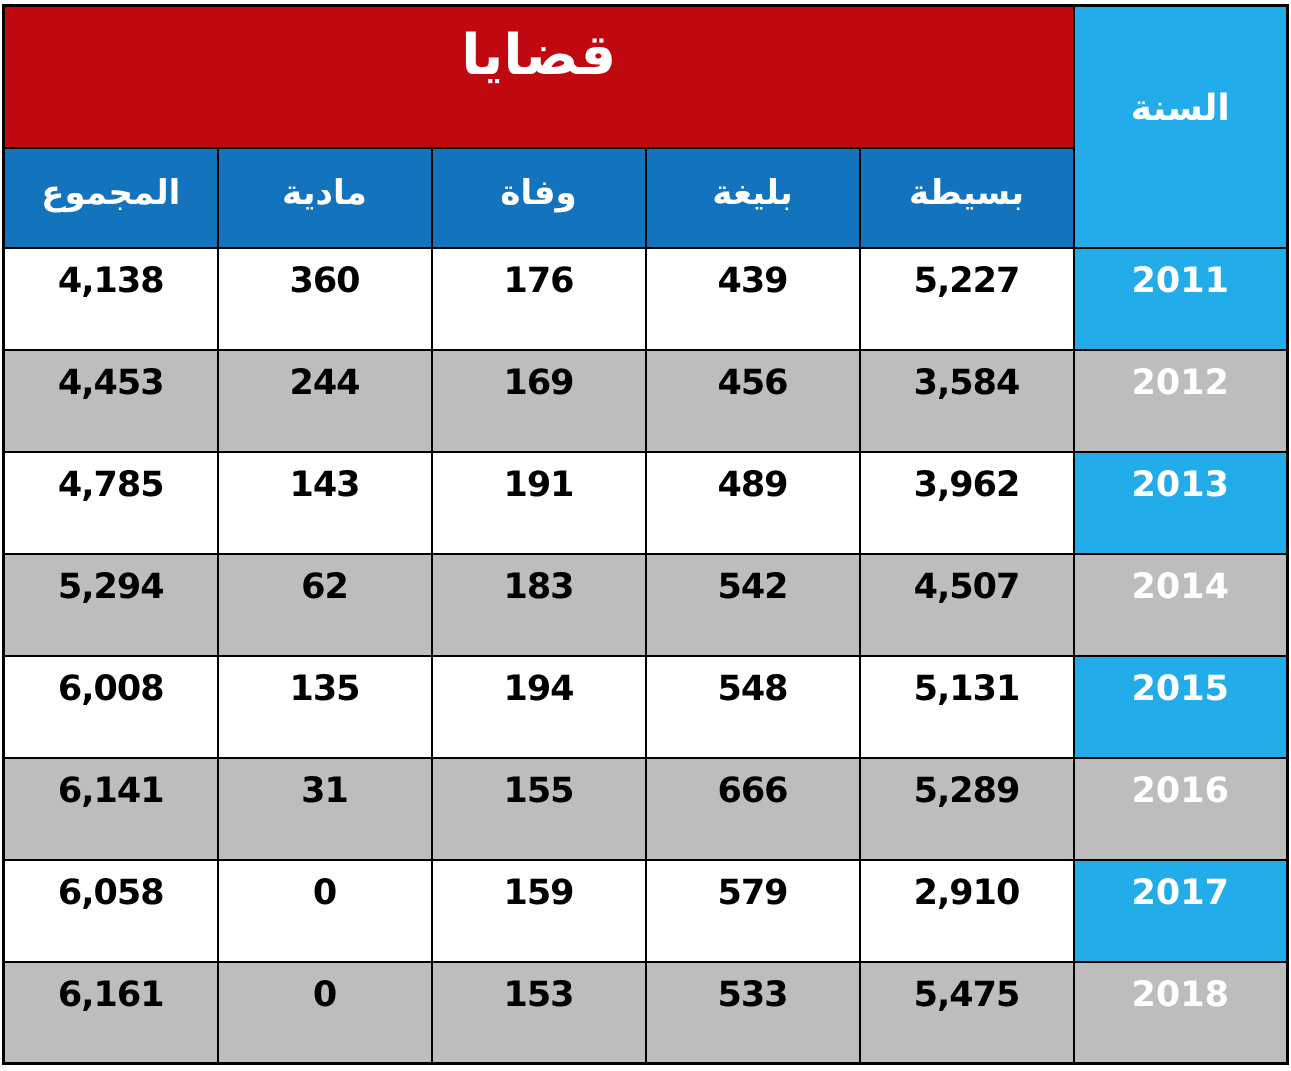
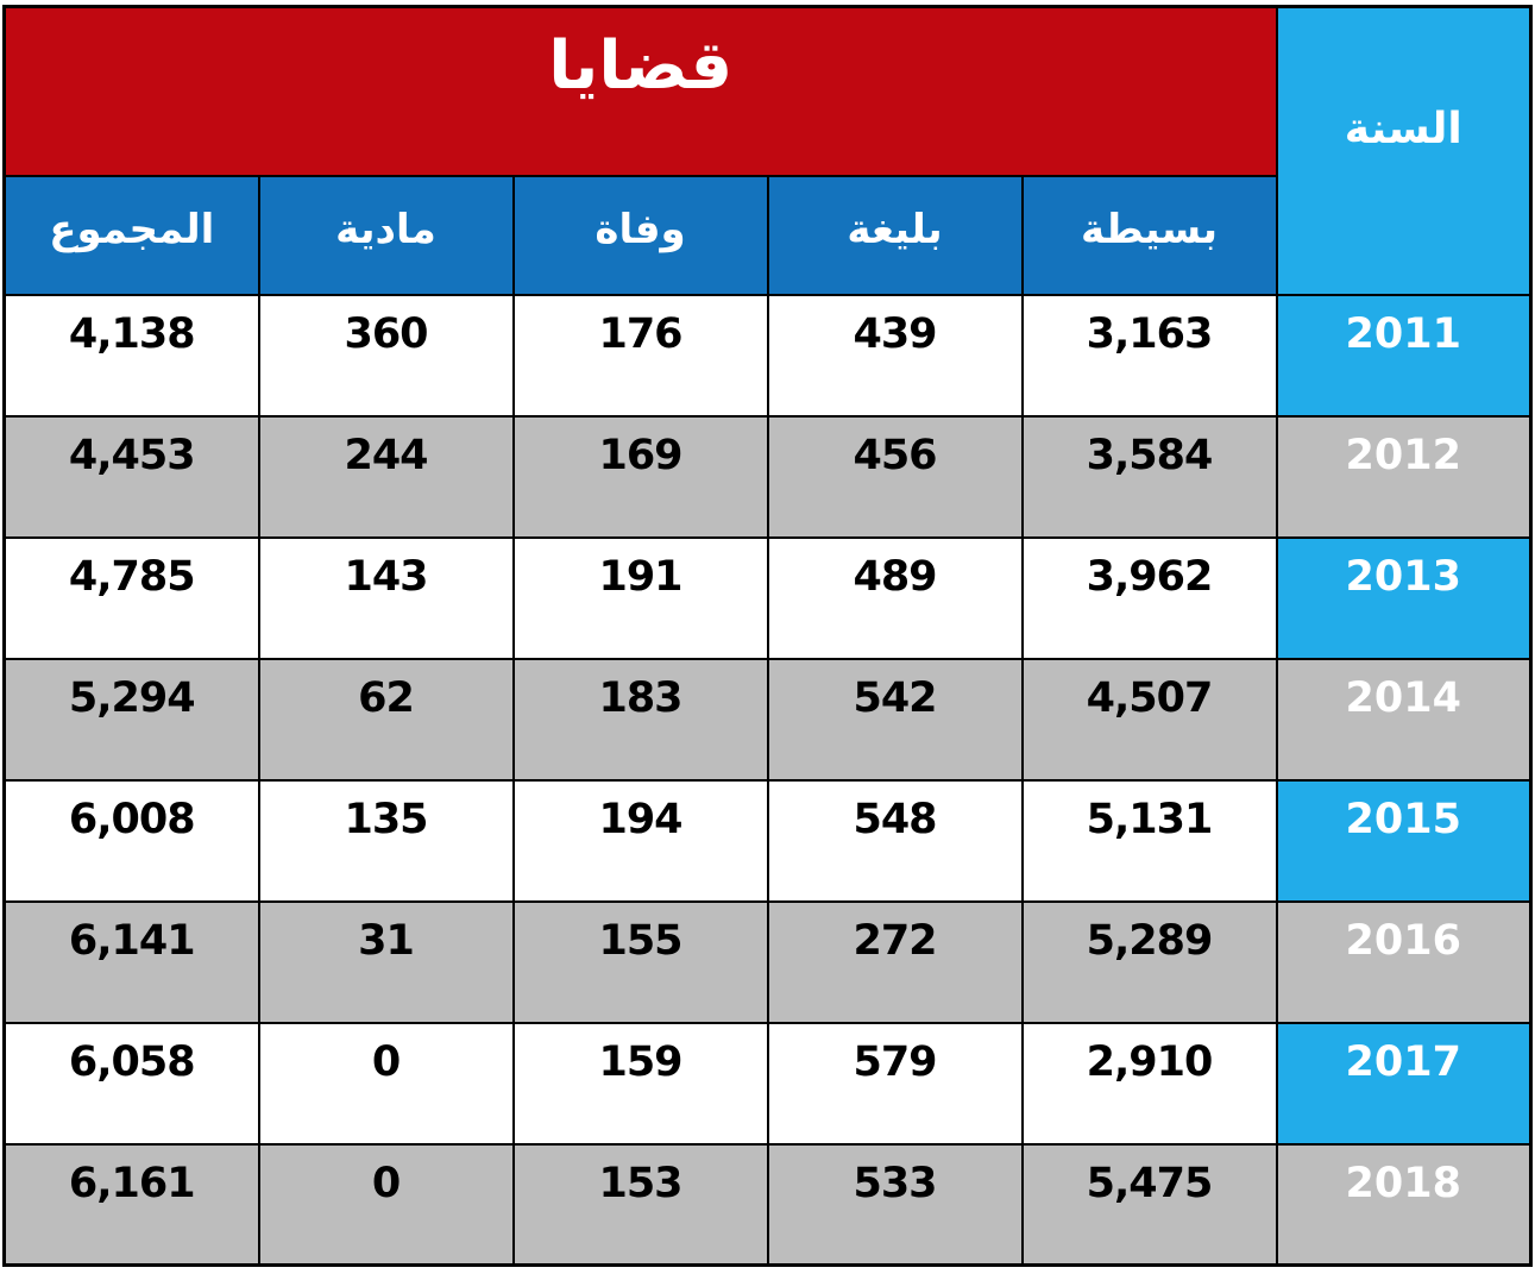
  السنة	قضايا
  بسيطة	بليغة	وفاة	مادية	المجموع
- 2011	5,227	439	176	360	4,138
+ 2011	3,163	439	176	360	4,138
  2012	3,584	456	169	244	4,453
  2013	3,962	489	191	143	4,785
  2014	4,507	542	183	62	5,294
  2015	5,131	548	194	135	6,008
- 2016	5,289	666	155	31	6,141
+ 2016	5,289	272	155	31	6,141
  2017	2,910	579	159	0	6,058
  2018	5,475	533	153	0	6,161
